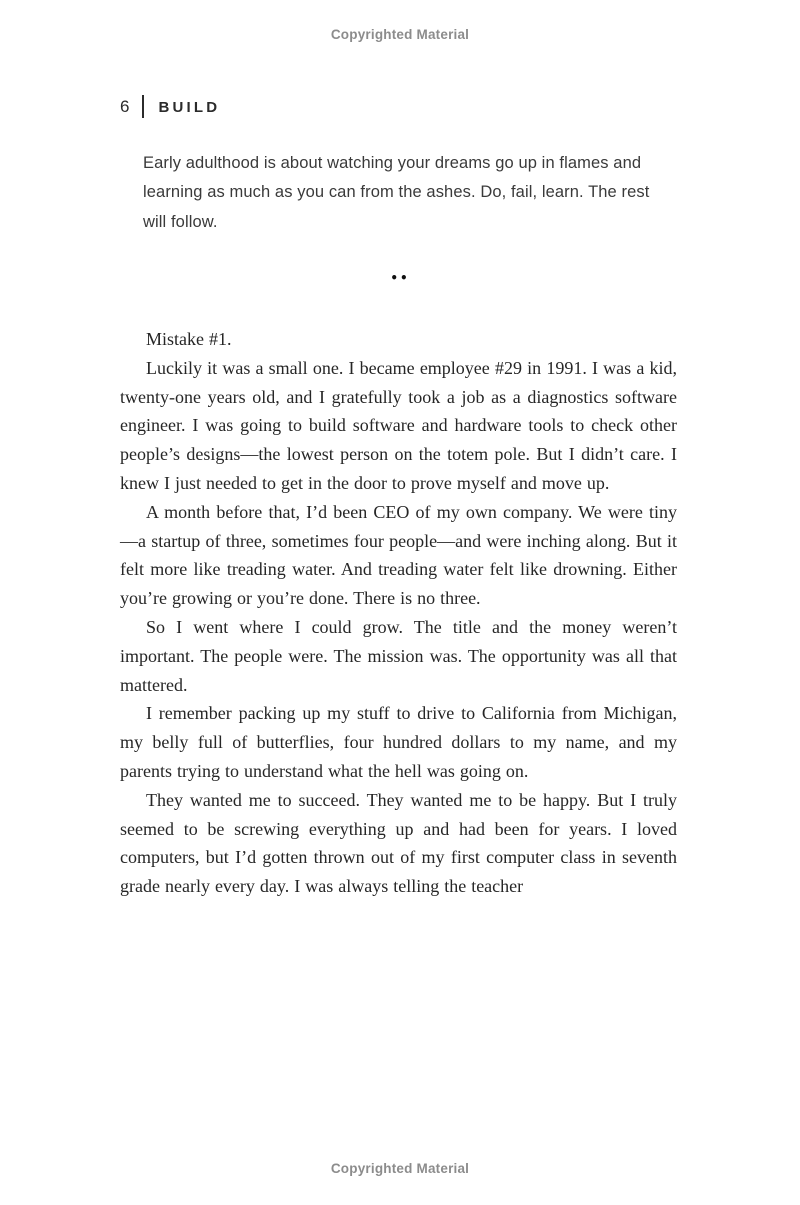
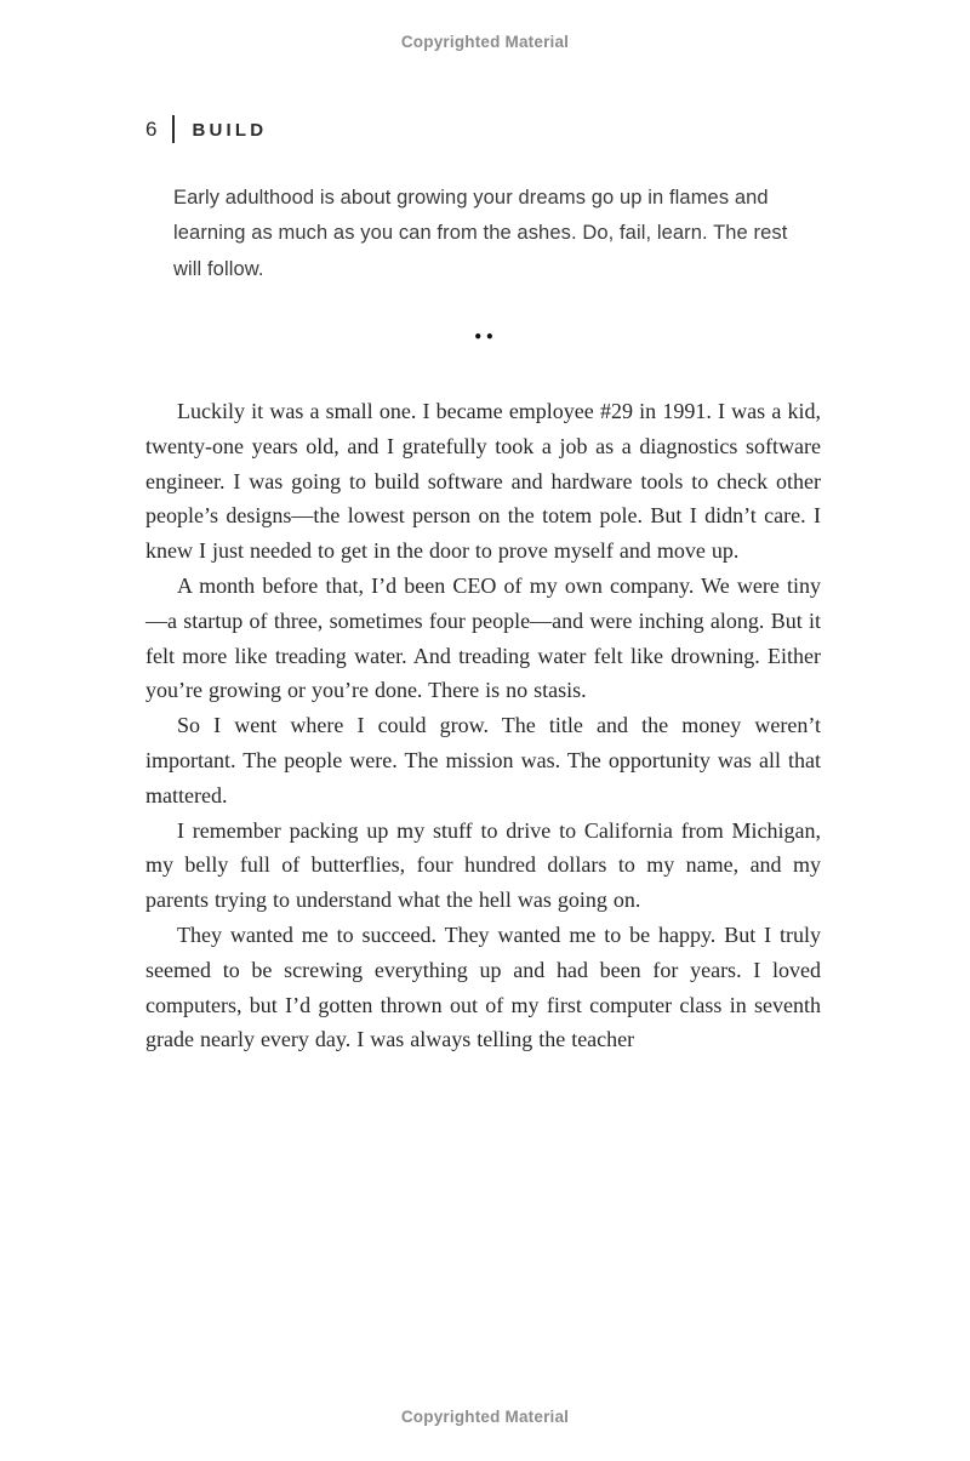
  Copyrighted Material
  6
  BUILD
- Early adulthood is about watching your dreams go up in flames and learning as much as you can from the ashes. Do, fail, learn. The rest will follow.
+ Early adulthood is about growing your dreams go up in flames and learning as much as you can from the ashes. Do, fail, learn. The rest will follow.
  ••
- Mistake #1.
  Luckily it was a small one. I became employee #29 in 1991. I was a kid, twenty-one years old, and I gratefully took a job as a diagnostics software engineer. I was going to build software and hardware tools to check other people’s designs—the lowest person on the totem pole. But I didn’t care. I knew I just needed to get in the door to prove myself and move up.
- A month before that, I’d been CEO of my own company. We were tiny—a startup of three, sometimes four people—and were inching along. But it felt more like treading water. And treading water felt like drowning. Either you’re growing or you’re done. There is no three.
+ A month before that, I’d been CEO of my own company. We were tiny—a startup of three, sometimes four people—and were inching along. But it felt more like treading water. And treading water felt like drowning. Either you’re growing or you’re done. There is no stasis.
  So I went where I could grow. The title and the money weren’t important. The people were. The mission was. The opportunity was all that mattered.
  I remember packing up my stuff to drive to California from Mich­igan, my belly full of butterflies, four hundred dollars to my name, and my parents trying to understand what the hell was going on.
  They wanted me to succeed. They wanted me to be happy. But I truly seemed to be screwing everything up and had been for years. I loved computers, but I’d gotten thrown out of my first computer class in seventh grade nearly every day. I was always telling the teacher
  Copyrighted Material
